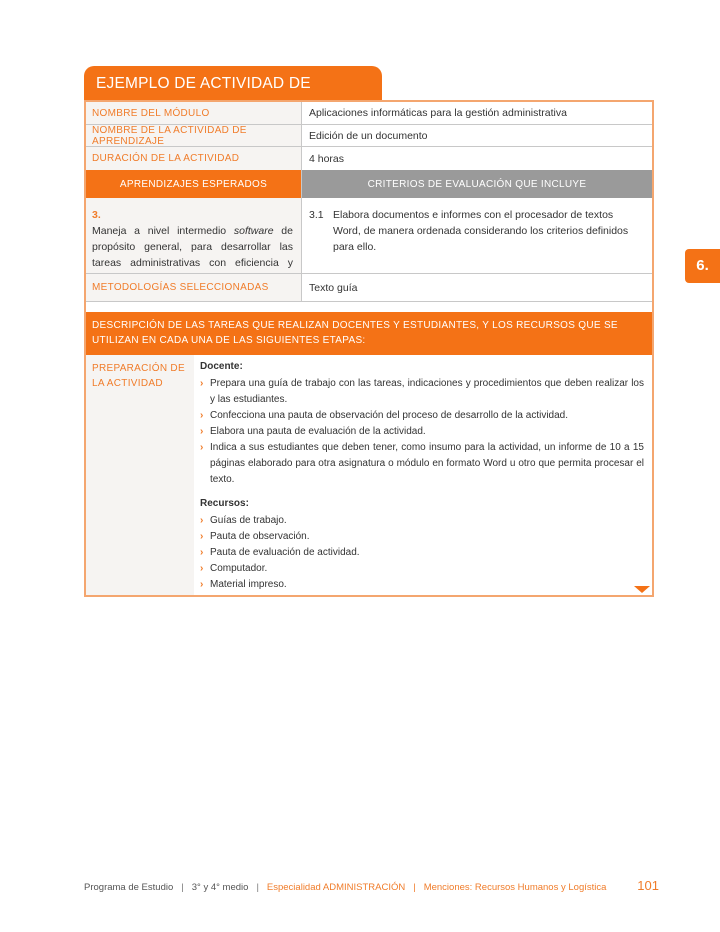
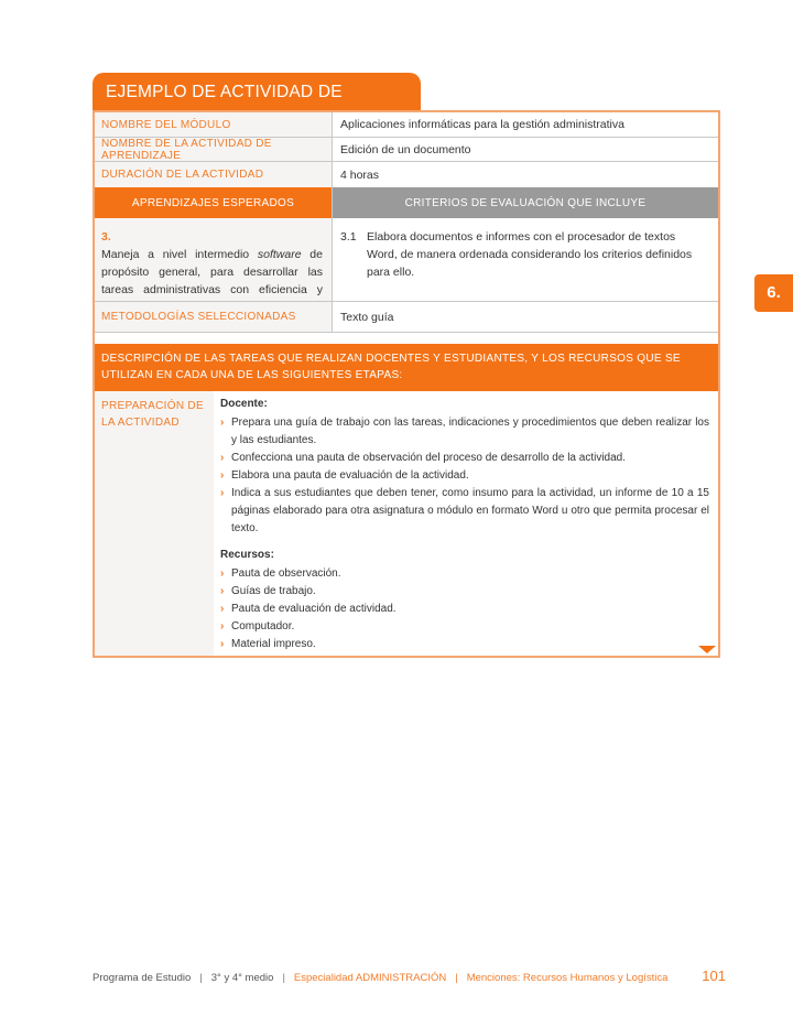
  NOMBRE DEL MÓDULO
  Aplicaciones informáticas para la gestión administrativa
  NOMBRE DE LA ACTIVIDAD DE APRENDIZAJE
  Edición de un documento
  DURACIÓN DE LA ACTIVIDAD
  4 horas
  APRENDIZAJES ESPERADOS
  CRITERIOS DE EVALUACIÓN QUE INCLUYE
  3.
  Maneja a nivel intermedio software de propósito general, para desarrollar las tareas administrativas con eficiencia y
  3.1
  Elabora documentos e informes con el procesador de textos Word, de manera ordenada considerando los criterios definidos para ello.
  METODOLOGÍAS SELECCIONADAS
  Texto guía
  DESCRIPCIÓN DE LAS TAREAS QUE REALIZAN DOCENTES Y ESTUDIANTES, Y LOS RECURSOS QUE SE UTILIZAN EN CADA UNA DE LAS SIGUIENTES ETAPAS:
  PREPARACIÓN DE LA ACTIVIDAD
  Docente:
  ›
  Prepara una guía de trabajo con las tareas, indicaciones y procedimientos que deben realizar los y las estudiantes.
  ›
  Confecciona una pauta de observación del proceso de desarrollo de la actividad.
  ›
  Elabora una pauta de evaluación de la actividad.
  ›
  Indica a sus estudiantes que deben tener, como insumo para la actividad, un informe de 10 a 15 páginas elaborado para otra asignatura o módulo en formato Word u otro que permita procesar el texto.
  Recursos:
  ›
- Guías de trabajo.
+ Pauta de observación.
  ›
- Pauta de observación.
+ Guías de trabajo.
  ›
  Pauta de evaluación de actividad.
  ›
  Computador.
  ›
  Material impreso.
  6.
  Programa de Estudio
  |
  3° y 4° medio
  |
  Especialidad ADMINISTRACIÓN
  |
  Menciones: Recursos Humanos y Logística
  101
